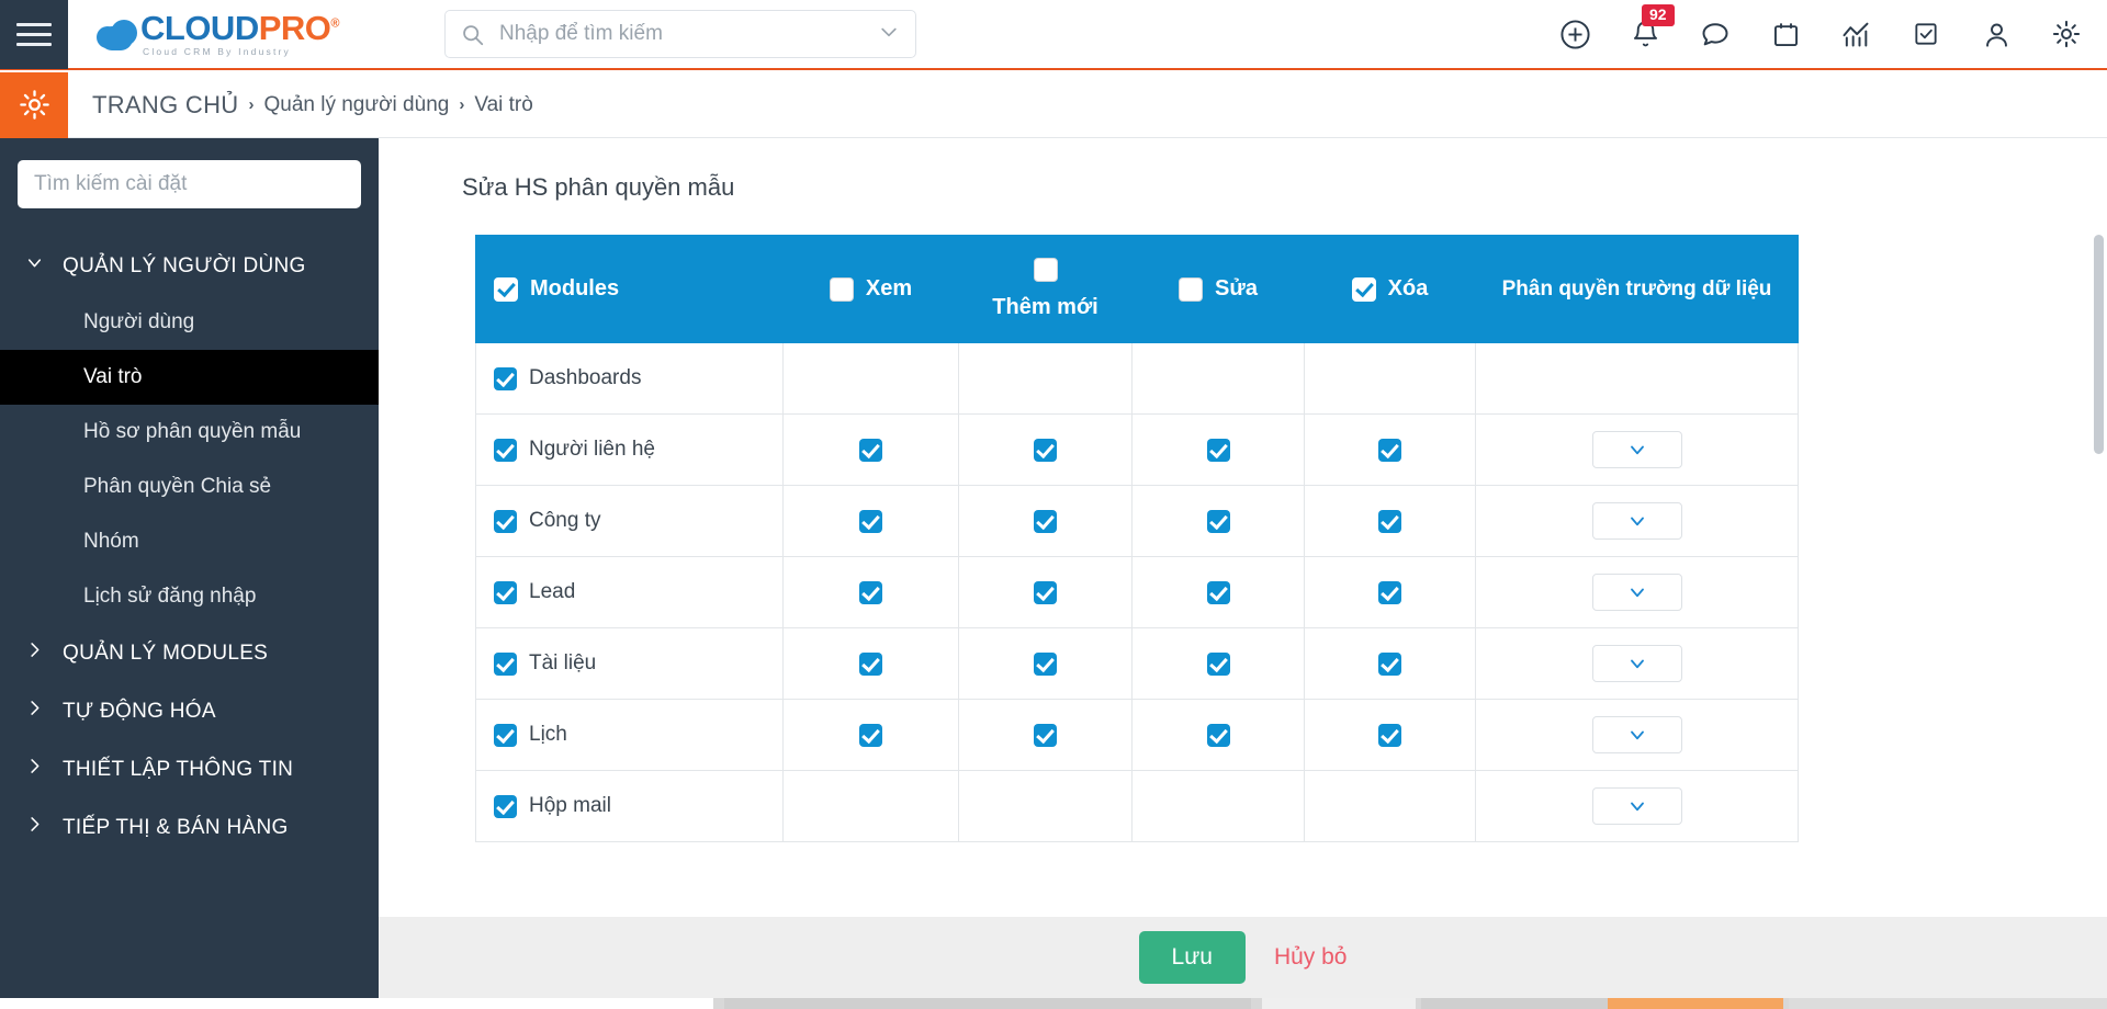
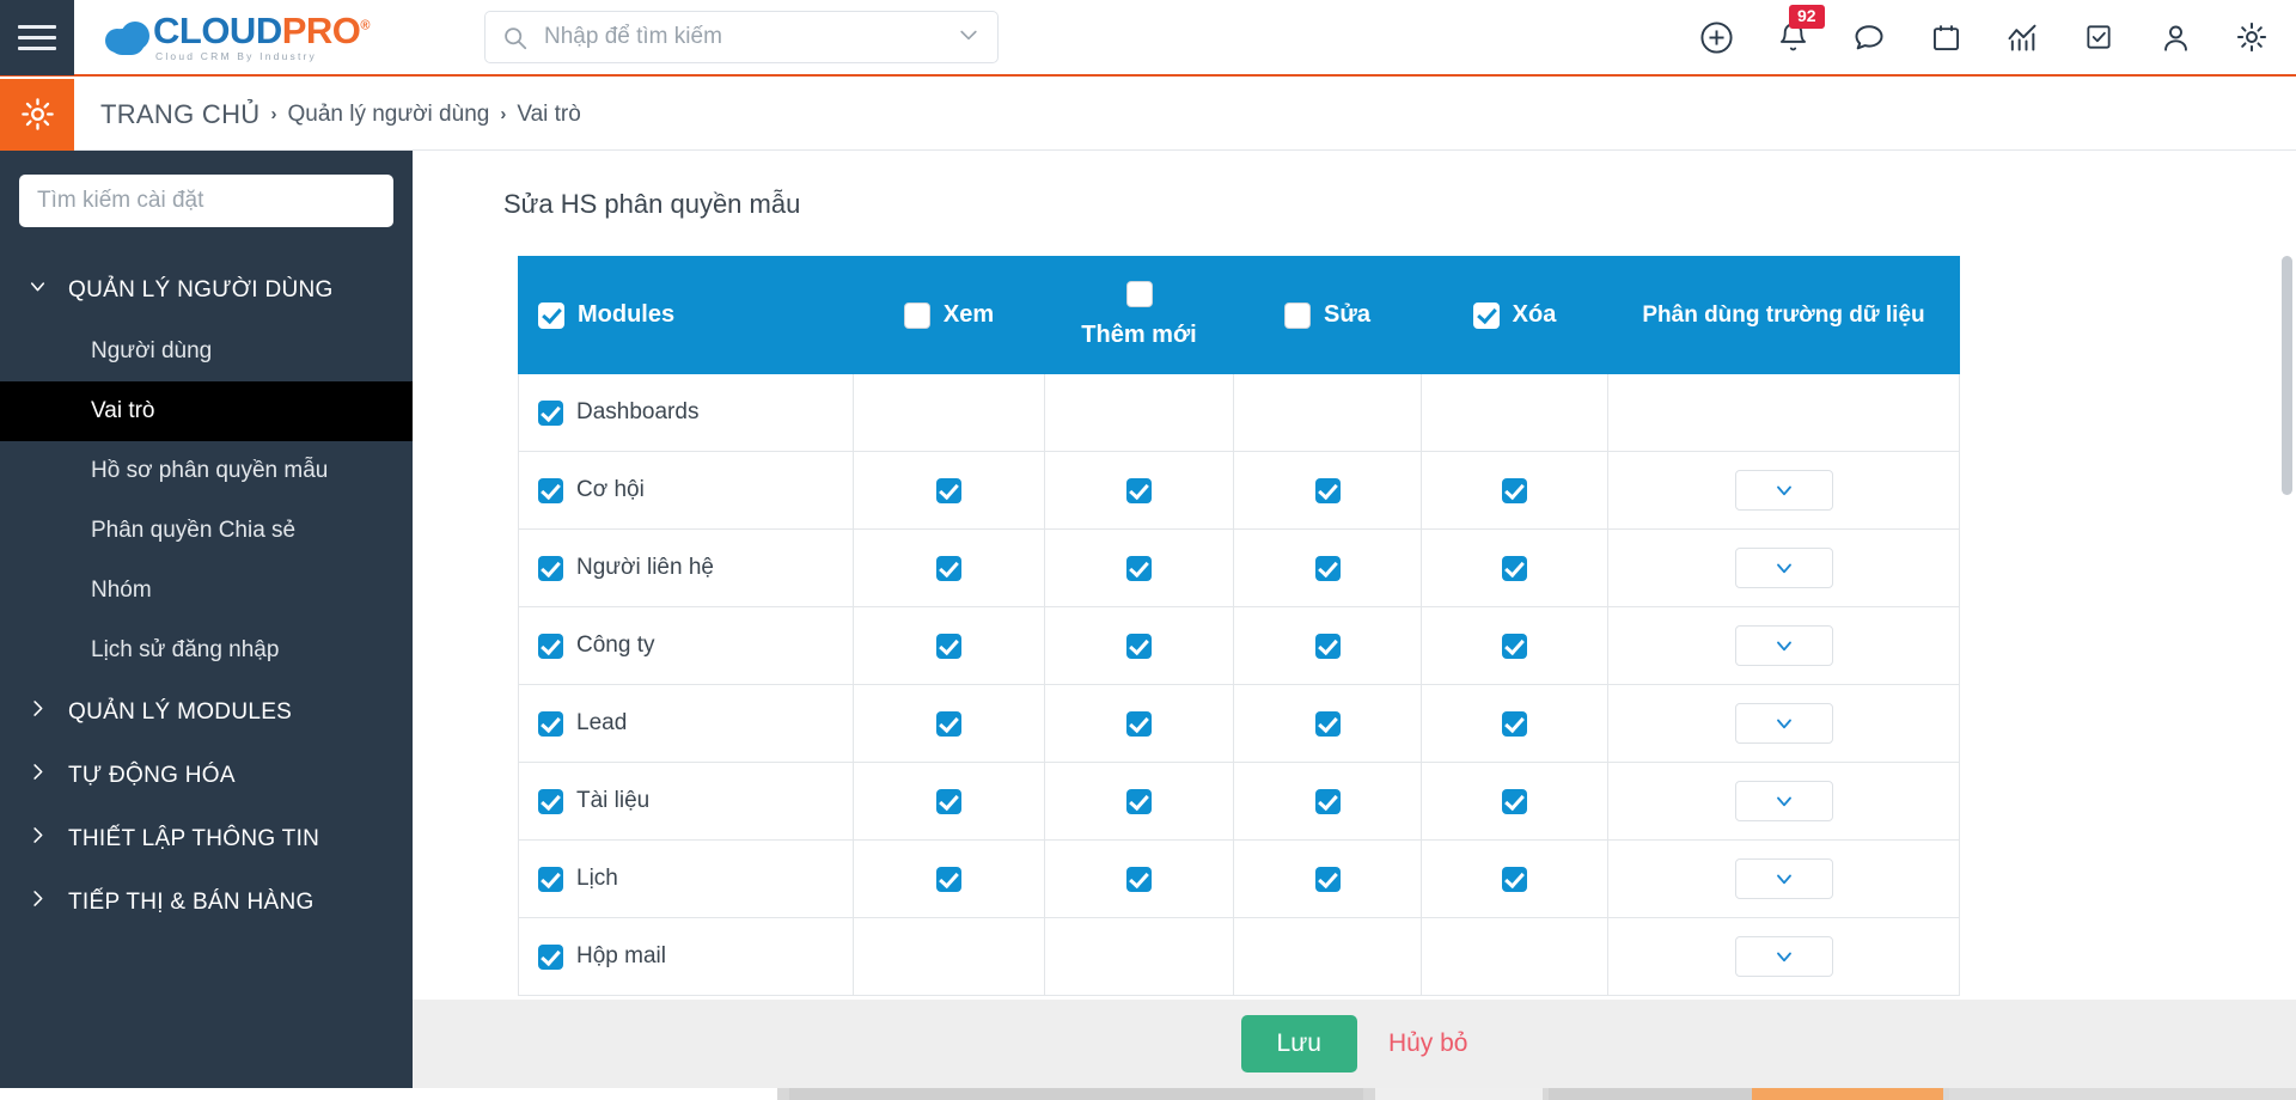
  CLOUDPRO®
  Cloud CRM By Industry
  Nhập để tìm kiếm
  92
  TRANG CHỦ
  ›
  Quản lý người dùng
  ›
  Vai trò
  Tìm kiếm cài đặt
  QUẢN LÝ NGƯỜI DÙNG
  Người dùng
  Vai trò
  Hồ sơ phân quyền mẫu
  Phân quyền Chia sẻ
  Nhóm
  Lịch sử đăng nhập
  QUẢN LÝ MODULES
  TỰ ĐỘNG HÓA
  THIẾT LẬP THÔNG TIN
  TIẾP THỊ & BÁN HÀNG
  Sửa HS phân quyền mẫu
- Modules	Xem	Thêm mới	Sửa	Xóa	Phân quyền trường dữ liệu
+ Modules	Xem	Thêm mới	Sửa	Xóa	Phân dùng trường dữ liệu
  Dashboards
+ Cơ hội
  Người liên hệ
  Công ty
  Lead
  Tài liệu
  Lịch
  Hộp mail
  Lưu
  Hủy bỏ
